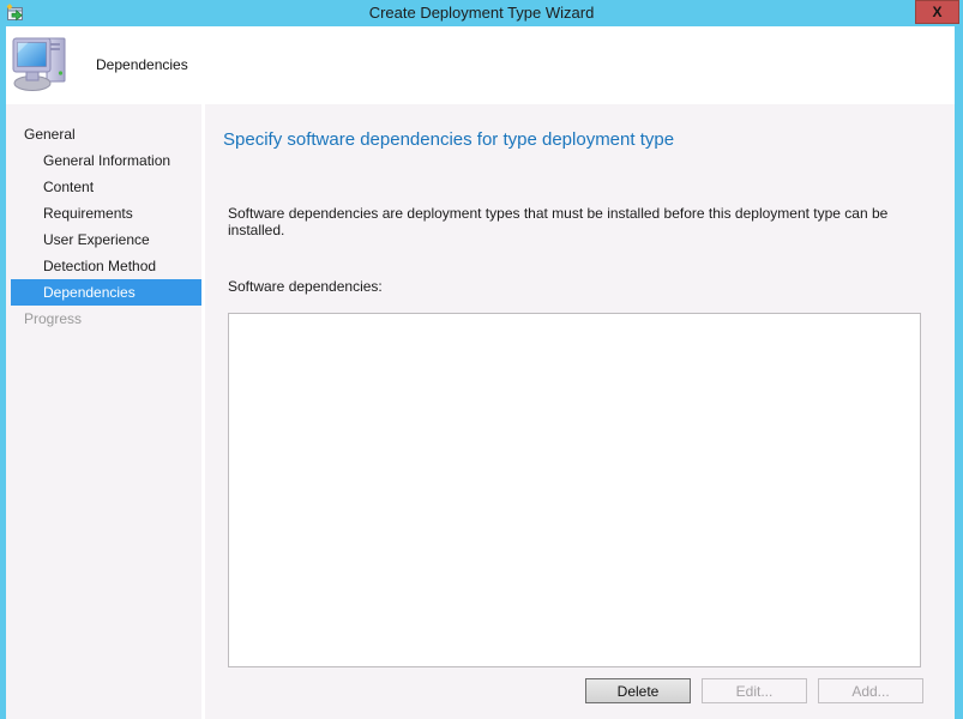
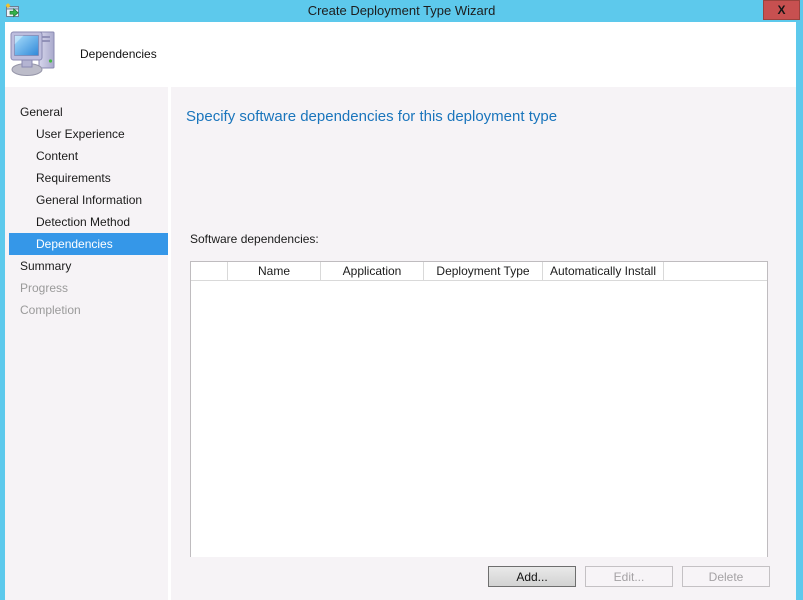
  Create Deployment Type Wizard
  X
  Dependencies
  General
- General Information
+ User Experience
  Content
  Requirements
- User Experience
+ General Information
  Detection Method
  Dependencies
+ Summary
  Progress
+ Completion
- Specify software dependencies for type deployment type
+ Specify software dependencies for this deployment type
- Software dependencies are deployment types that must be installed before this deployment type can be installed.
  Software dependencies:
+ Name
+ Application
+ Deployment Type
+ Automatically Install
- Delete
+ Add...
  Edit...
- Add...
+ Delete
